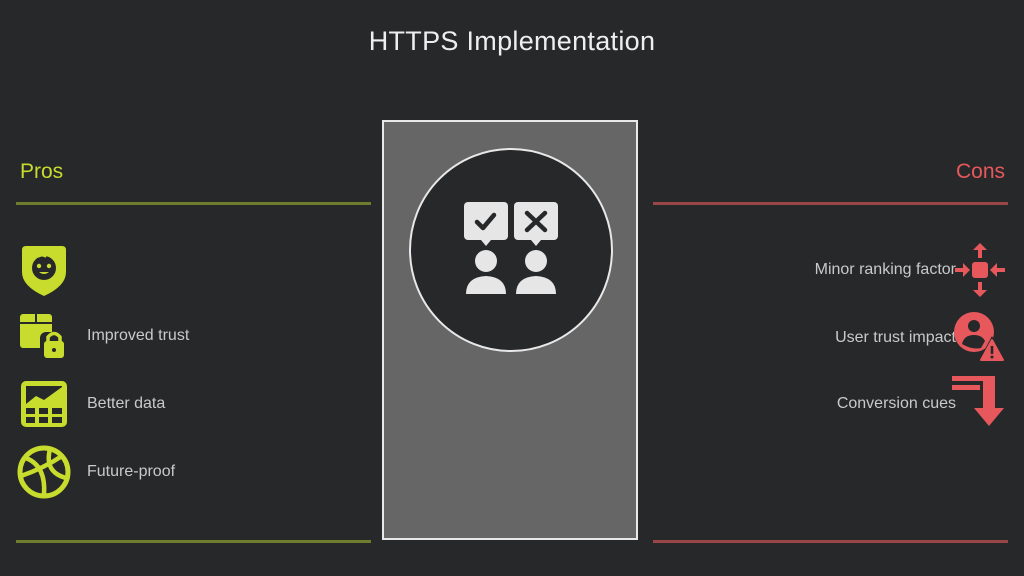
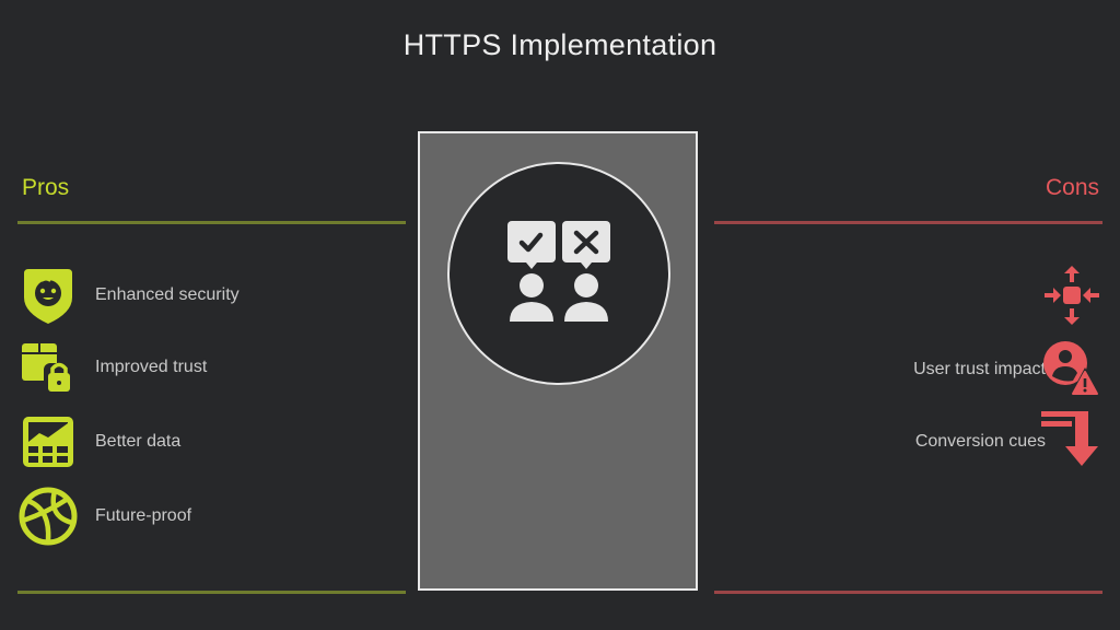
  HTTPS Implementation
  Pros
+ Enhanced security
  Improved trust
  Better data
  Future-proof
  Cons
- Minor ranking factor
  User trust impact
  Conversion cues
